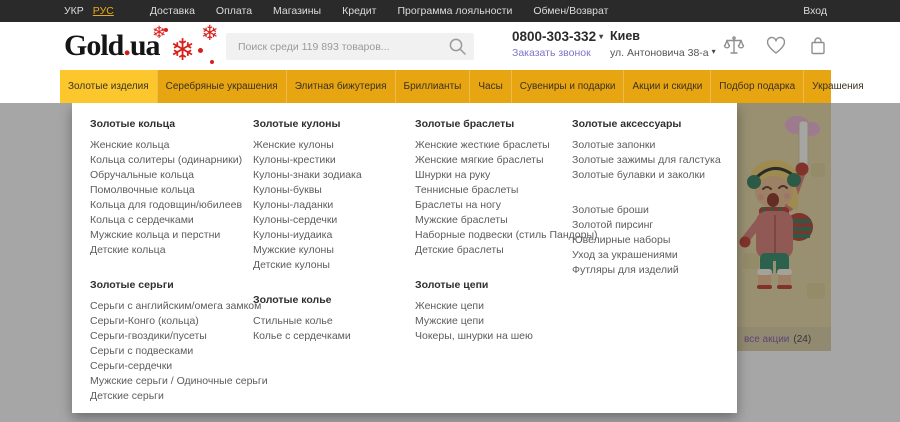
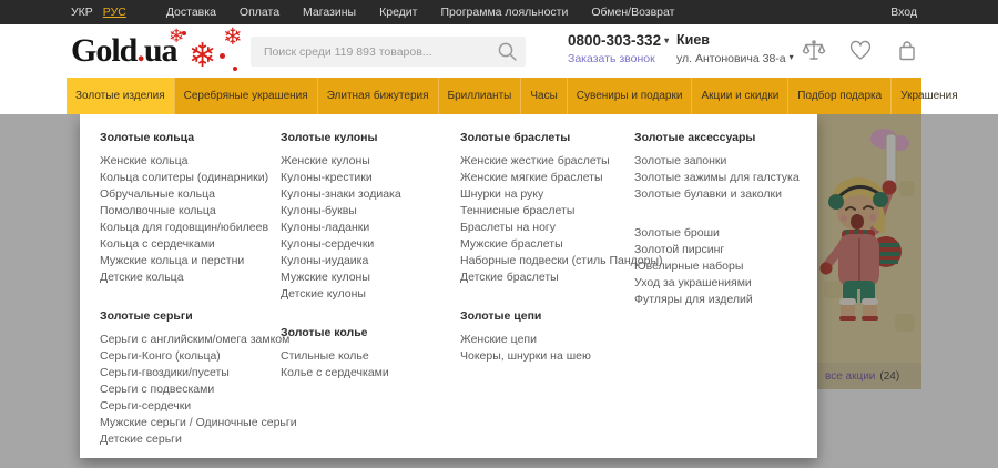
  УКР
  РУС
  Доставка
  Оплата
  Магазины
  Кредит
  Программа лояльности
  Обмен/Возврат
  Вход
  Gold.ua
  ❄
  ❄
  ❄
  Поиск среди 119 893 товаров...
  0800-303-332 ▾
  Заказать звонок
  Киев
  ул. Антоновича 38-а ▾
  Золотые изделия
  Серебряные украшения
  Элитная бижутерия
  Бриллианты
  Часы
  Сувениры и подарки
  Акции и скидки
  Подбор подарка
  Украшения
  все акции
  (24)
  Золотые кольца
  Женские кольца
  Кольца солитеры (одинарники)
  Обручальные кольца
  Помолвочные кольца
  Кольца для годовщин/юбилеев
  Кольца с сердечками
  Мужские кольца и перстни
  Детские кольца
  Золотые серьги
  Серьги с английским/омега замко
  Серьги-Конго (кольца)
  Серьги-гвоздики/пусеты
  Серьги с подвесками
  Серьги-сердечки
  Мужские серьги / Одиночные сер
  Детские серьги
  Золотые кулоны
  Женские кулоны
  Кулоны-крестики
  Кулоны-знаки зодиака
  Кулоны-буквы
  Кулоны-ладанки
  Кулоны-сердечки
  Кулоны-иудаика
  Мужские кулоны
  Детские кулоны
  Золотые колье
  Стильные колье
  Колье с сердечками
  Золотые браслеты
  Женские жесткие браслеты
  Женские мягкие браслеты
  Шнурки на руку
  Теннисные браслеты
  Браслеты на ногу
  Мужские браслеты
  Наборные подвески (стиль Панд
  Детские браслеты
  Золотые цепи
  Женские цепи
- Мужские цепи
  Чокеры, шнурки на шею
  Золотые аксессуары
  Золотые запонки
  Золотые зажимы для галстука
  Золотые булавки и заколки
  Золотые броши
  Золотой пирсинг
  Ювелирные наборы
  Уход за украшениями
  Футляры для изделий
